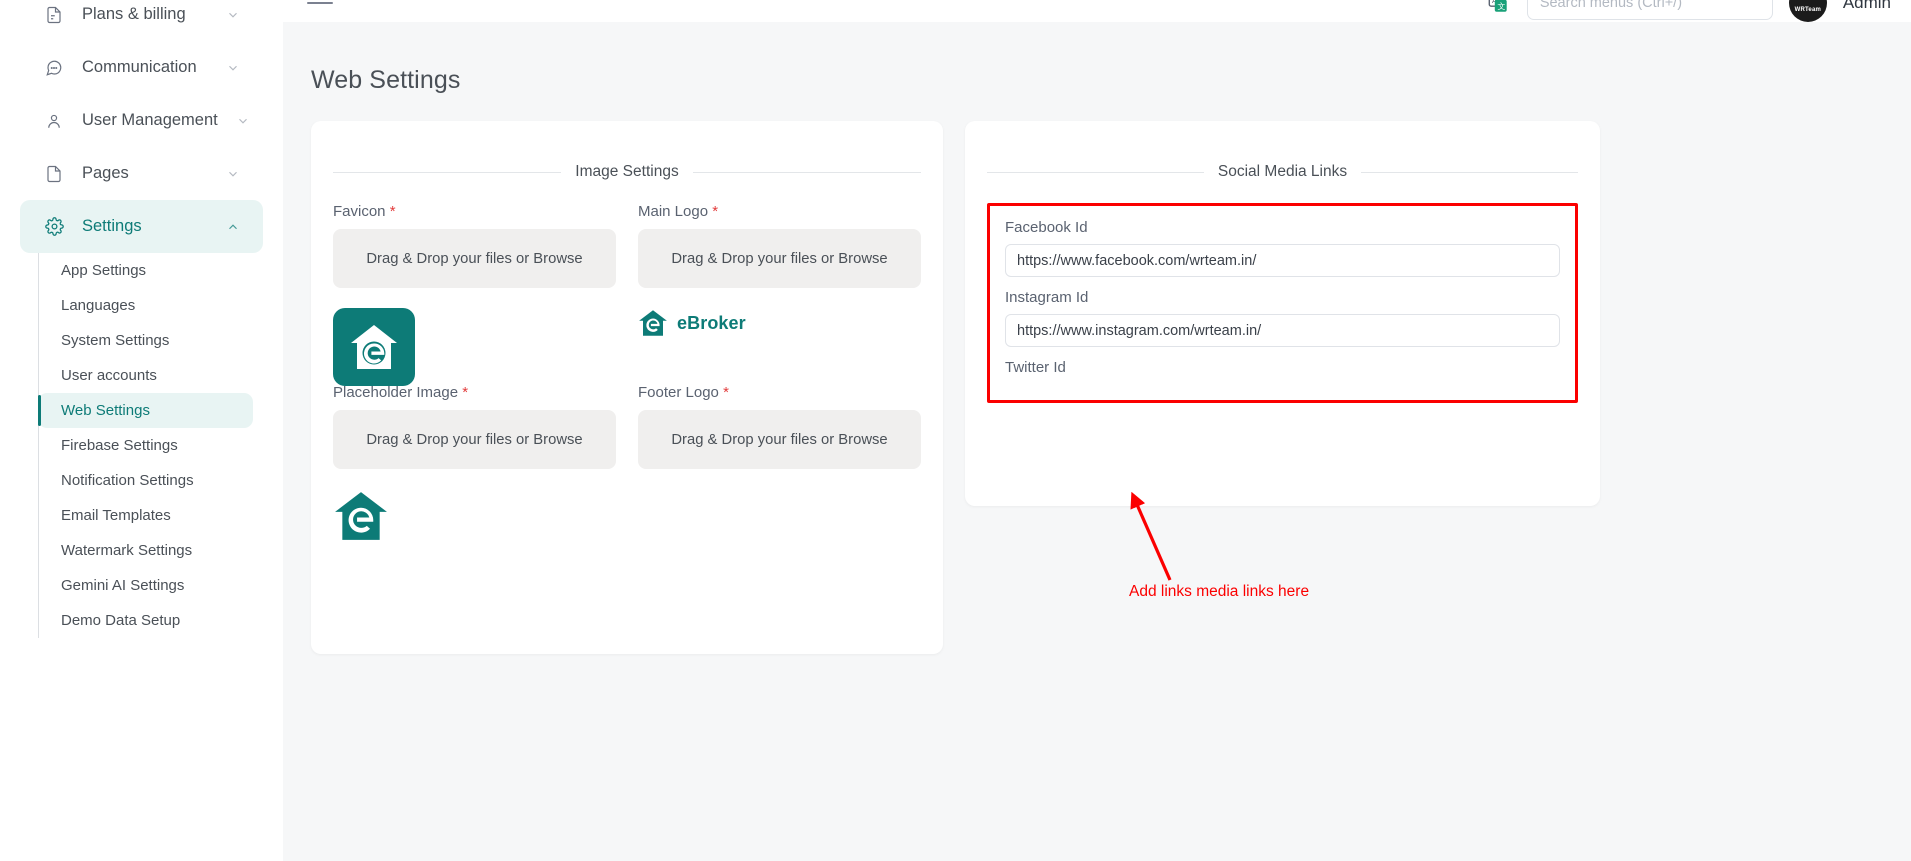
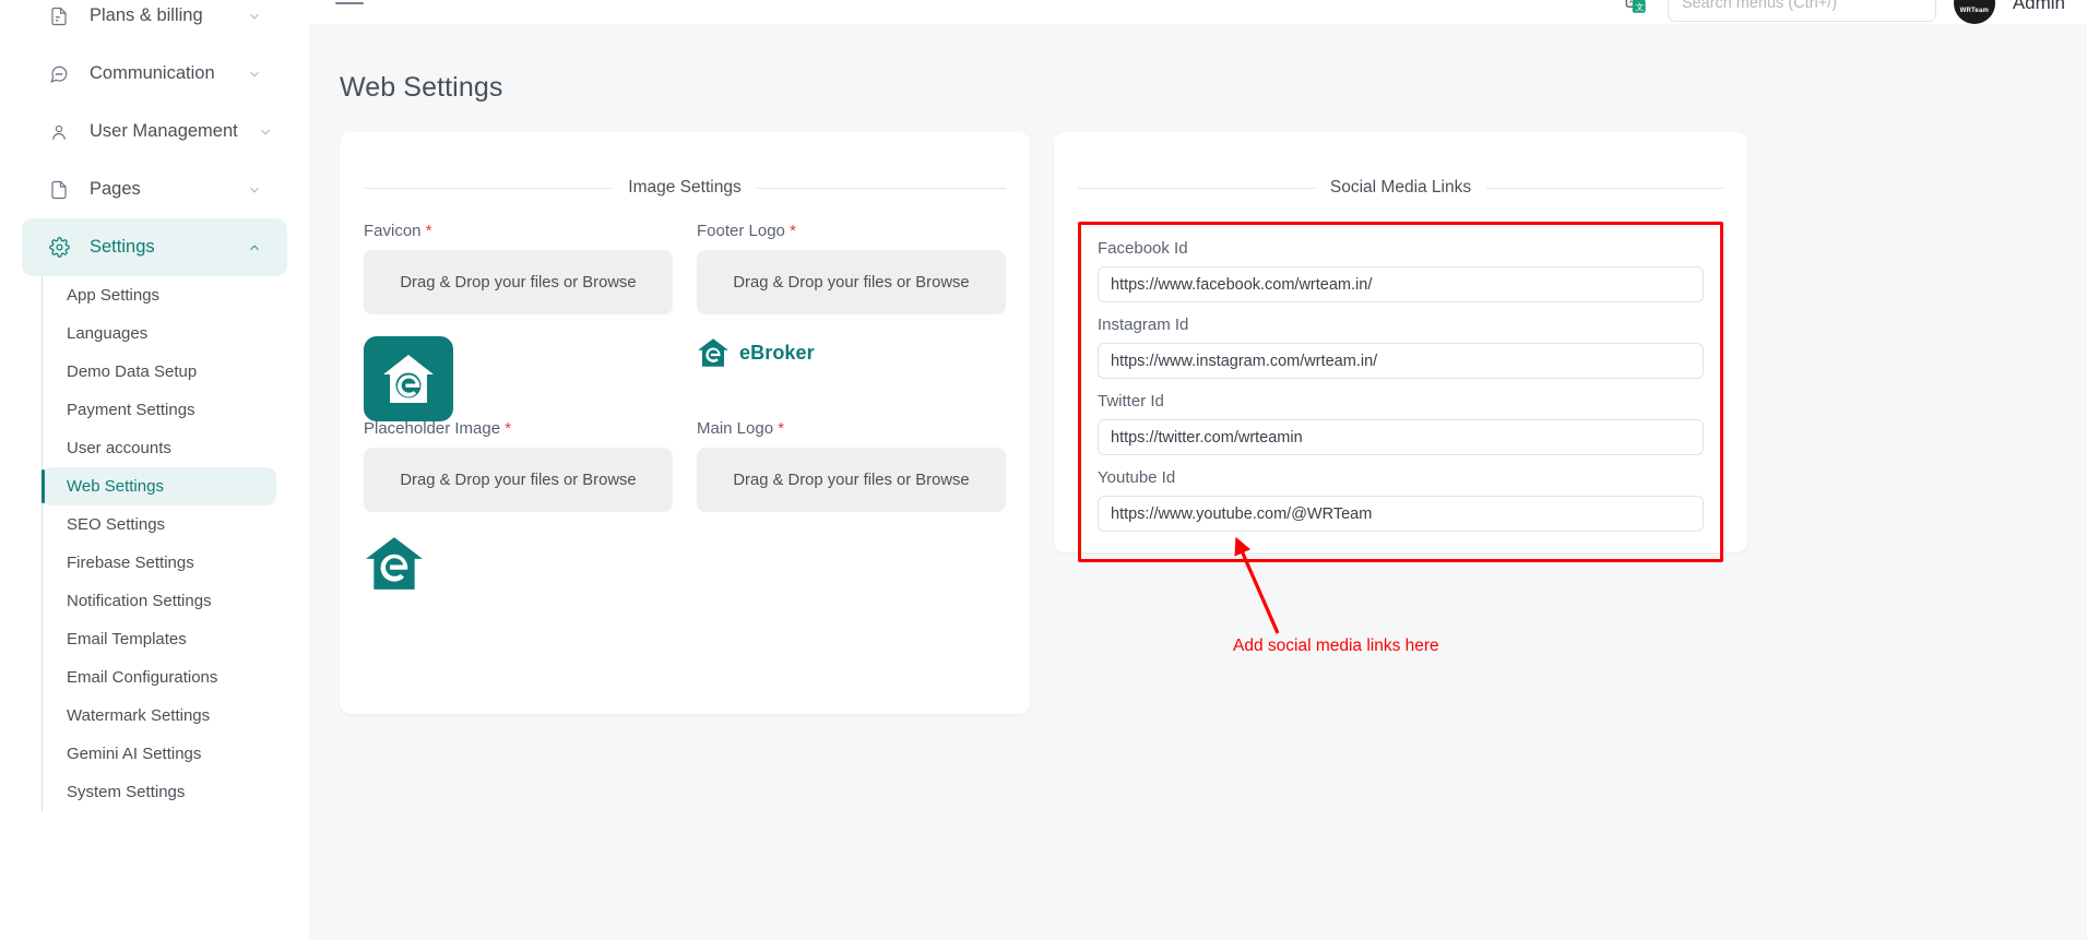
  Plans & billing
  Communication
  User Management
  Pages
  Settings
  App Settings
  Languages
- System Settings
+ Demo Data Setup
+ Payment Settings
  User accounts
  Web Settings
+ SEO Settings
  Firebase Settings
  Notification Settings
  Email Templates
+ Email Configurations
  Watermark Settings
  Gemini AI Settings
- Demo Data Setup
+ System Settings
  A
  文
  Search menus (Ctrl+/)
  Admin
  Web Settings
  Image Settings
  Favicon *
  Drag & Drop your files or Browse
- Main Logo *
+ Footer Logo *
  Drag & Drop your files or Browse
  eBroker
  Placeholder Image *
  Drag & Drop your files or Browse
- Footer Logo *
+ Main Logo *
  Drag & Drop your files or Browse
  Social Media Links
  Facebook Id
  https://www.facebook.com/wrteam.in/
  Instagram Id
  https://www.instagram.com/wrteam.in/
  Twitter Id
+ https://twitter.com/wrteamin
+ Youtube Id
+ https://www.youtube.com/@WRTeam
- Add links media links here
+ Add social media links here
